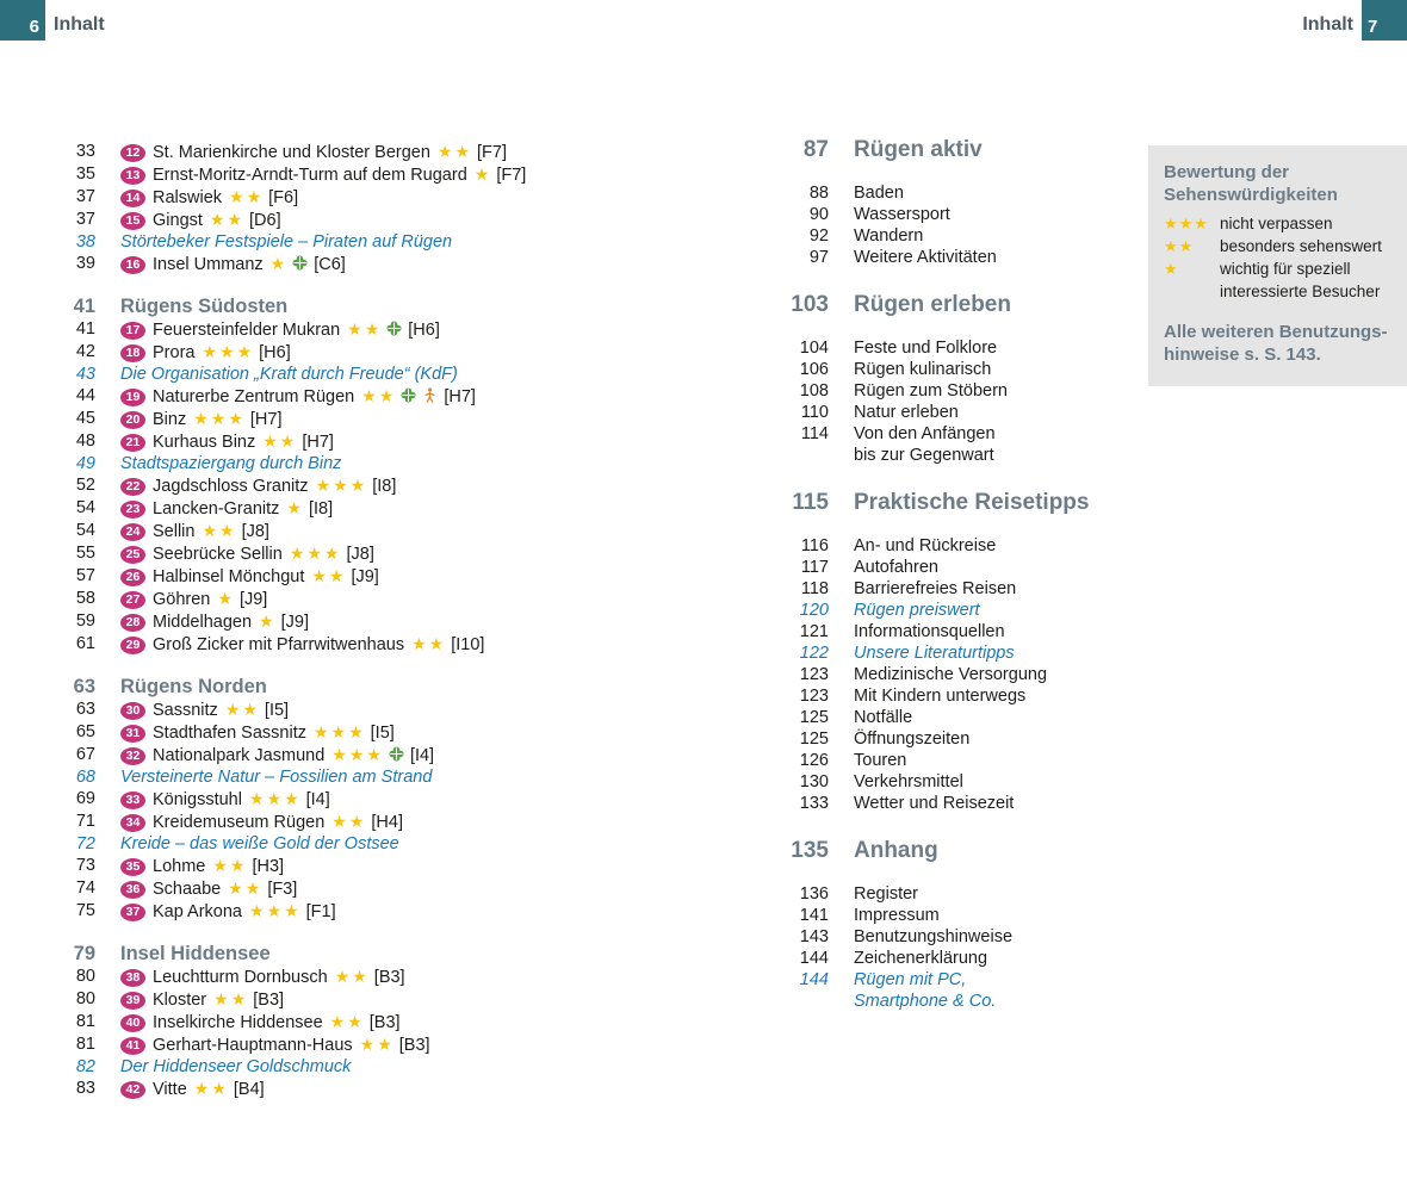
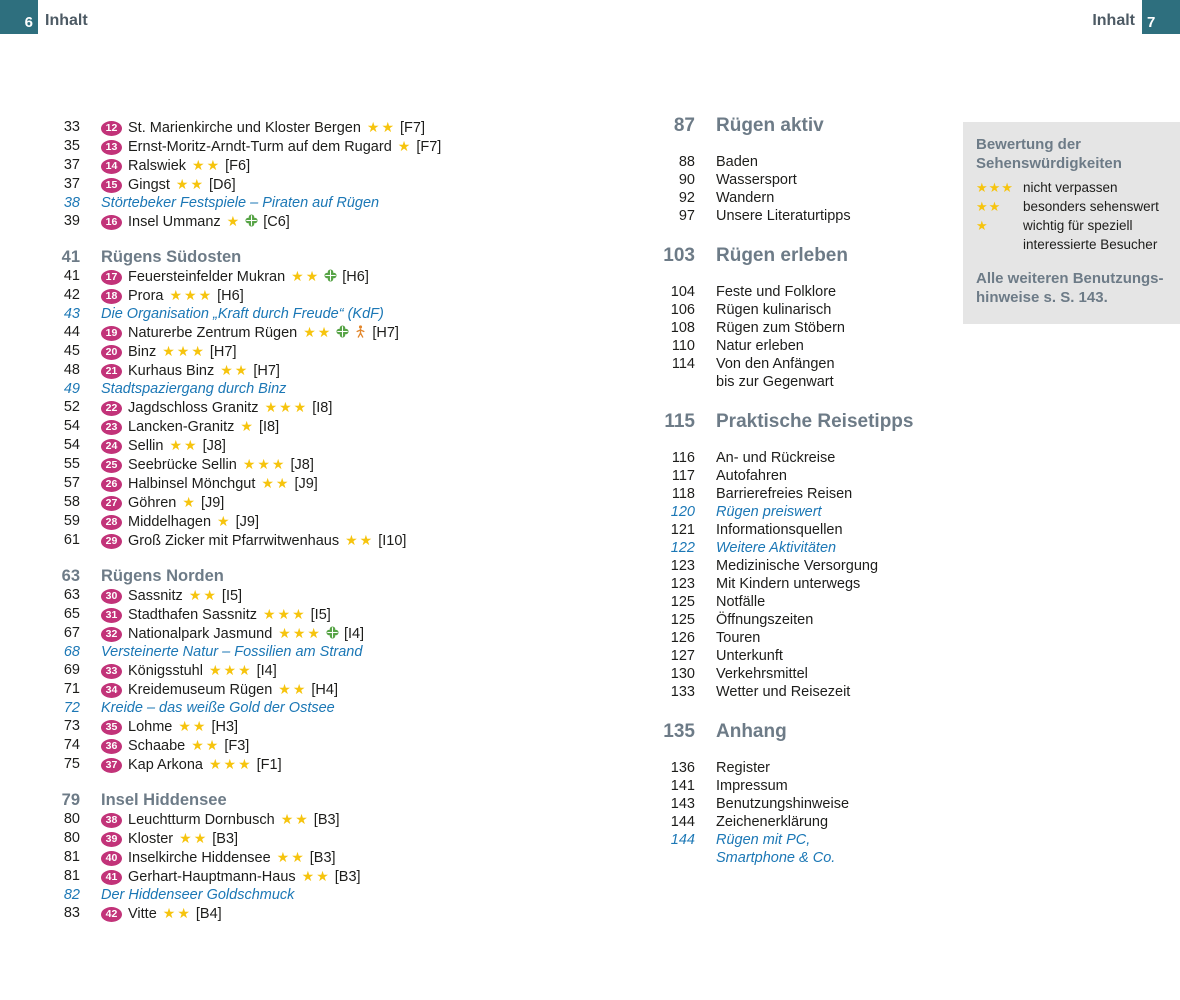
  6
  Inhalt
  Inhalt
  7
  33
  12 St. Marienkirche und Kloster Bergen ★★ [F7]
  35
  13 Ernst-Moritz-Arndt-Turm auf dem Rugard ★ [F7]
  37
  14 Ralswiek ★★ [F6]
  37
  15 Gingst ★★ [D6]
  38
  Störtebeker Festspiele – Piraten auf Rügen
  39
  16 Insel Ummanz ★ [C6]
  41
  Rügens Südosten
  41
  17 Feuersteinfelder Mukran ★★ [H6]
  42
  18 Prora ★★★ [H6]
  43
  Die Organisation „Kraft durch Freude“ (KdF)
  44
  19 Naturerbe Zentrum Rügen ★★ [H7]
  45
  20 Binz ★★★ [H7]
  48
  21 Kurhaus Binz ★★ [H7]
  49
  Stadtspaziergang durch Binz
  52
  22 Jagdschloss Granitz ★★★ [I8]
  54
  23 Lancken-Granitz ★ [I8]
  54
  24 Sellin ★★ [J8]
  55
  25 Seebrücke Sellin ★★★ [J8]
  57
  26 Halbinsel Mönchgut ★★ [J9]
  58
  27 Göhren ★ [J9]
  59
  28 Middelhagen ★ [J9]
  61
  29 Groß Zicker mit Pfarrwitwenhaus ★★ [I10]
  63
  Rügens Norden
  63
  30 Sassnitz ★★ [I5]
  65
  31 Stadthafen Sassnitz ★★★ [I5]
  67
  32 Nationalpark Jasmund ★★★ [I4]
  68
  Versteinerte Natur – Fossilien am Strand
  69
  33 Königsstuhl ★★★ [I4]
  71
  34 Kreidemuseum Rügen ★★ [H4]
  72
  Kreide – das weiße Gold der Ostsee
  73
  35 Lohme ★★ [H3]
  74
  36 Schaabe ★★ [F3]
  75
  37 Kap Arkona ★★★ [F1]
  79
  Insel Hiddensee
  80
  38 Leuchtturm Dornbusch ★★ [B3]
  80
  39 Kloster ★★ [B3]
  81
  40 Inselkirche Hiddensee ★★ [B3]
  81
  41 Gerhart-Hauptmann-Haus ★★ [B3]
  82
  Der Hiddenseer Goldschmuck
  83
  42 Vitte ★★ [B4]
  87
  Rügen aktiv
  88
  Baden
  90
  Wassersport
  92
  Wandern
  97
- Weitere Aktivitäten
+ Unsere Literaturtipps
  103
  Rügen erleben
  104
  Feste und Folklore
  106
  Rügen kulinarisch
  108
  Rügen zum Stöbern
  110
  Natur erleben
  114
  Von den Anfängen
  bis zur Gegenwart
  115
  Praktische Reisetipps
  116
  An- und Rückreise
  117
  Autofahren
  118
  Barrierefreies Reisen
  120
  Rügen preiswert
  121
  Informationsquellen
  122
- Unsere Literaturtipps
+ Weitere Aktivitäten
  123
  Medizinische Versorgung
  123
  Mit Kindern unterwegs
  125
  Notfälle
  125
  Öffnungszeiten
  126
  Touren
+ 127
+ Unterkunft
  130
  Verkehrsmittel
  133
  Wetter und Reisezeit
  135
  Anhang
  136
  Register
  141
  Impressum
  143
  Benutzungshinweise
  144
  Zeichenerklärung
  144
  Rügen mit PC,
  Smartphone & Co.
  Bewertung der
  Sehenswürdigkeiten
  ★★★
  nicht verpassen
  ★★
  besonders sehenswert
  ★
  wichtig für speziell
  interessierte Besucher
  Alle weiteren Benutzungs-
  hinweise s. S. 143.
